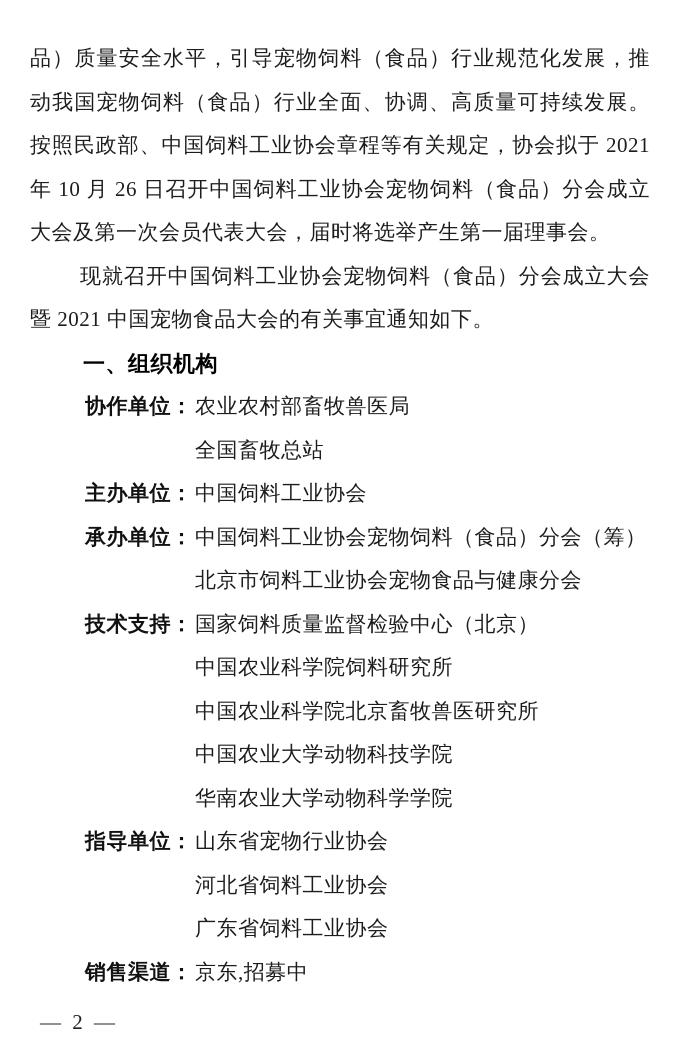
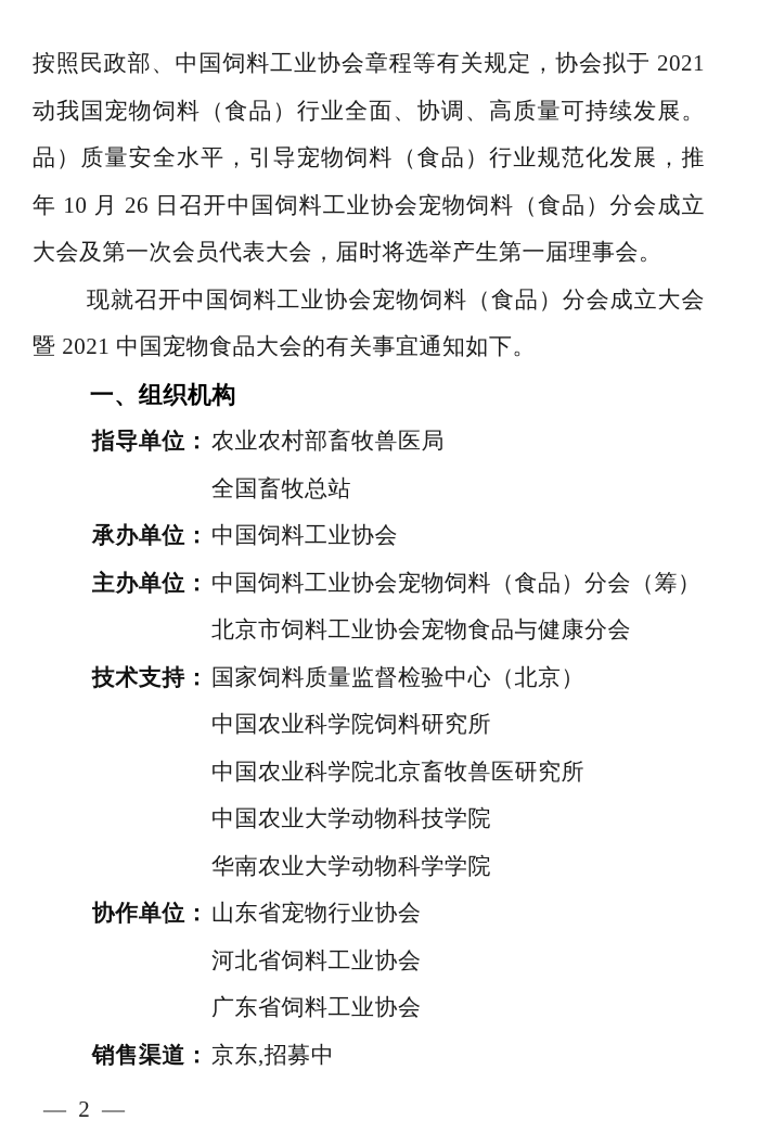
- 品）质量安全水平，引导宠物饲料（食品）行业规范化发展，推
+ 按照民政部、中国饲料工业协会章程等有关规定，协会拟于 2021
  动我国宠物饲料（食品）行业全面、协调、高质量可持续发展。
- 按照民政部、中国饲料工业协会章程等有关规定，协会拟于 2021
+ 品）质量安全水平，引导宠物饲料（食品）行业规范化发展，推
  年 10 月 26 日召开中国饲料工业协会宠物饲料（食品）分会成立
  大会及第一次会员代表大会，届时将选举产生第一届理事会。
  现就召开中国饲料工业协会宠物饲料（食品）分会成立大会
  暨 2021 中国宠物食品大会的有关事宜通知如下。
  一、组织机构
- 协作单位：
+ 指导单位：
  农业农村部畜牧兽医局
  全国畜牧总站
- 主办单位：
+ 承办单位：
  中国饲料工业协会
- 承办单位：
+ 主办单位：
  中国饲料工业协会宠物饲料（食品）分会（筹）
  北京市饲料工业协会宠物食品与健康分会
  技术支持：
  国家饲料质量监督检验中心（北京）
  中国农业科学院饲料研究所
  中国农业科学院北京畜牧兽医研究所
  中国农业大学动物科技学院
  华南农业大学动物科学学院
- 指导单位：
+ 协作单位：
  山东省宠物行业协会
  河北省饲料工业协会
  广东省饲料工业协会
  销售渠道：
  京东,招募中
  — 2 —
